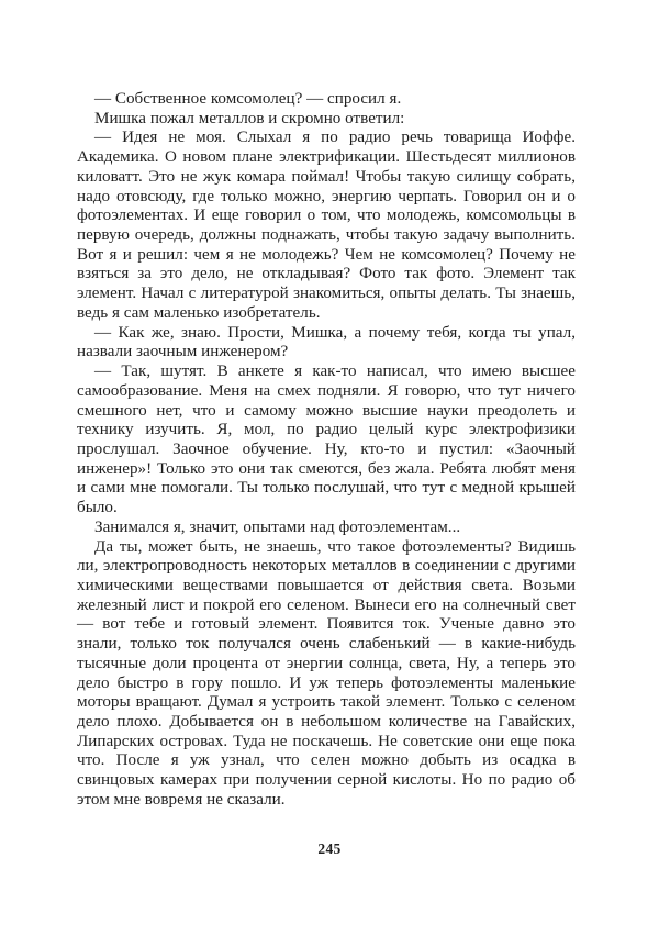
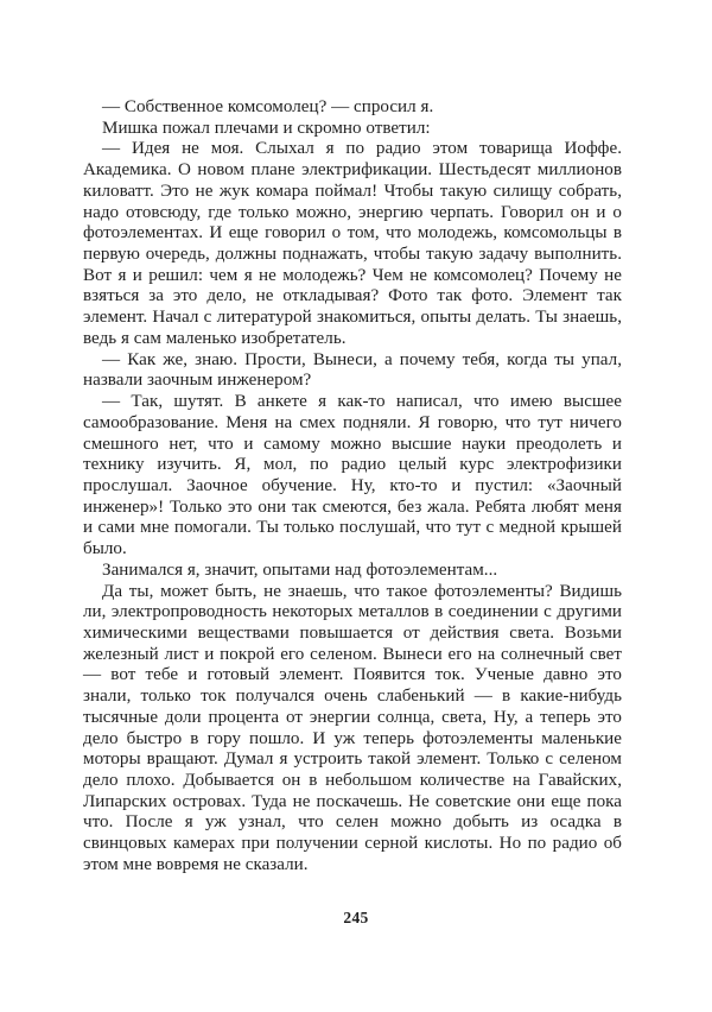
  — Собственное комсомолец? — спросил я.
- Мишка пожал металлов и скромно ответил:
+ Мишка пожал плечами и скромно ответил:
- — Идея не моя. Слыхал я по радио речь товарища Иоффе. Академика. О новом плане электрификации. Шестьдесят миллионов киловатт. Это не жук комара поймал! Чтобы такую силищу собрать, надо отовсюду, где только можно, энергию черпать. Говорил он и о фотоэлементах. И еще говорил о том, что молодежь, комсомольцы в первую очередь, должны поднажать, чтобы такую задачу выполнить. Вот я и решил: чем я не молодежь? Чем не комсомолец? Почему не взяться за это дело, не откладывая? Фото так фото. Элемент так элемент. Начал с литературой знакомиться, опыты делать. Ты знаешь, ведь я сам маленько изобретатель.
+ — Идея не моя. Слыхал я по радио этом товарища Иоффе. Академика. О новом плане электрификации. Шестьдесят миллионов киловатт. Это не жук комара поймал! Чтобы такую силищу собрать, надо отовсюду, где только можно, энергию черпать. Говорил он и о фотоэлементах. И еще говорил о том, что молодежь, комсомольцы в первую очередь, должны поднажать, чтобы такую задачу выполнить. Вот я и решил: чем я не молодежь? Чем не комсомолец? Почему не взяться за это дело, не откладывая? Фото так фото. Элемент так элемент. Начал с литературой знакомиться, опыты делать. Ты знаешь, ведь я сам маленько изобретатель.
- — Как же, знаю. Прости, Мишка, а почему тебя, когда ты упал, назвали заочным инженером?
+ — Как же, знаю. Прости, Вынеси, а почему тебя, когда ты упал, назвали заочным инженером?
  — Так, шутят. В анкете я как-то написал, что имею высшее самообразование. Меня на смех подняли. Я говорю, что тут ничего смешного нет, что и самому можно высшие науки преодолеть и технику изучить. Я, мол, по радио целый курс электрофизики прослушал. Заочное обучение. Ну, кто-то и пустил: «Заочный инженер»! Только это они так смеются, без жала. Ребята любят меня и сами мне помогали. Ты только послушай, что тут с медной крышей было.
  Занимался я, значит, опытами над фотоэлементам...
  Да ты, может быть, не знаешь, что такое фотоэлементы? Видишь ли, электропроводность некоторых металлов в соединении с другими химическими веществами повышается от действия света. Возьми железный лист и покрой его селеном. Вынеси его на солнечный свет — вот тебе и готовый элемент. Появится ток. Ученые давно это знали, только ток получался очень слабенький — в какие-нибудь тысячные доли процента от энергии солнца, света, Ну, а теперь это дело быстро в гору пошло. И уж теперь фотоэлементы маленькие моторы вращают. Думал я устроить такой элемент. Только с селеном дело плохо. Добывается он в небольшом количестве на Гавайских, Липарских островах. Туда не поскачешь. Не советские они еще пока что. После я уж узнал, что селен можно добыть из осадка в свинцовых камерах при получении серной кислоты. Но по радио об этом мне вовремя не сказали.
  245
